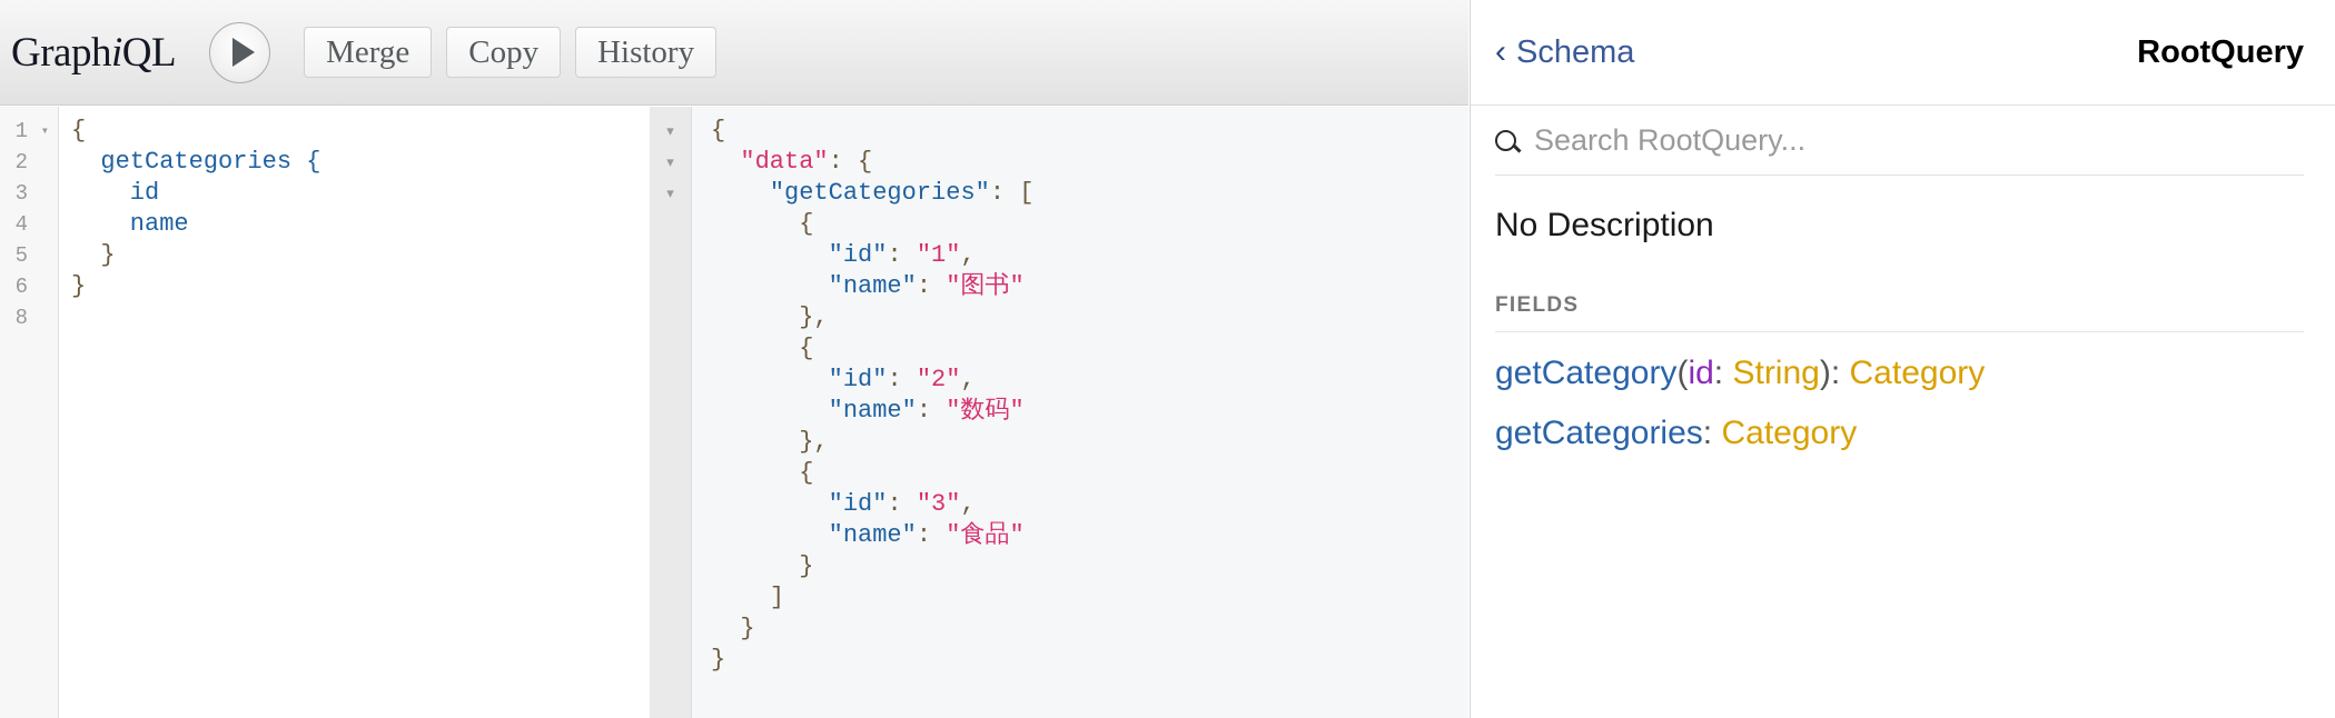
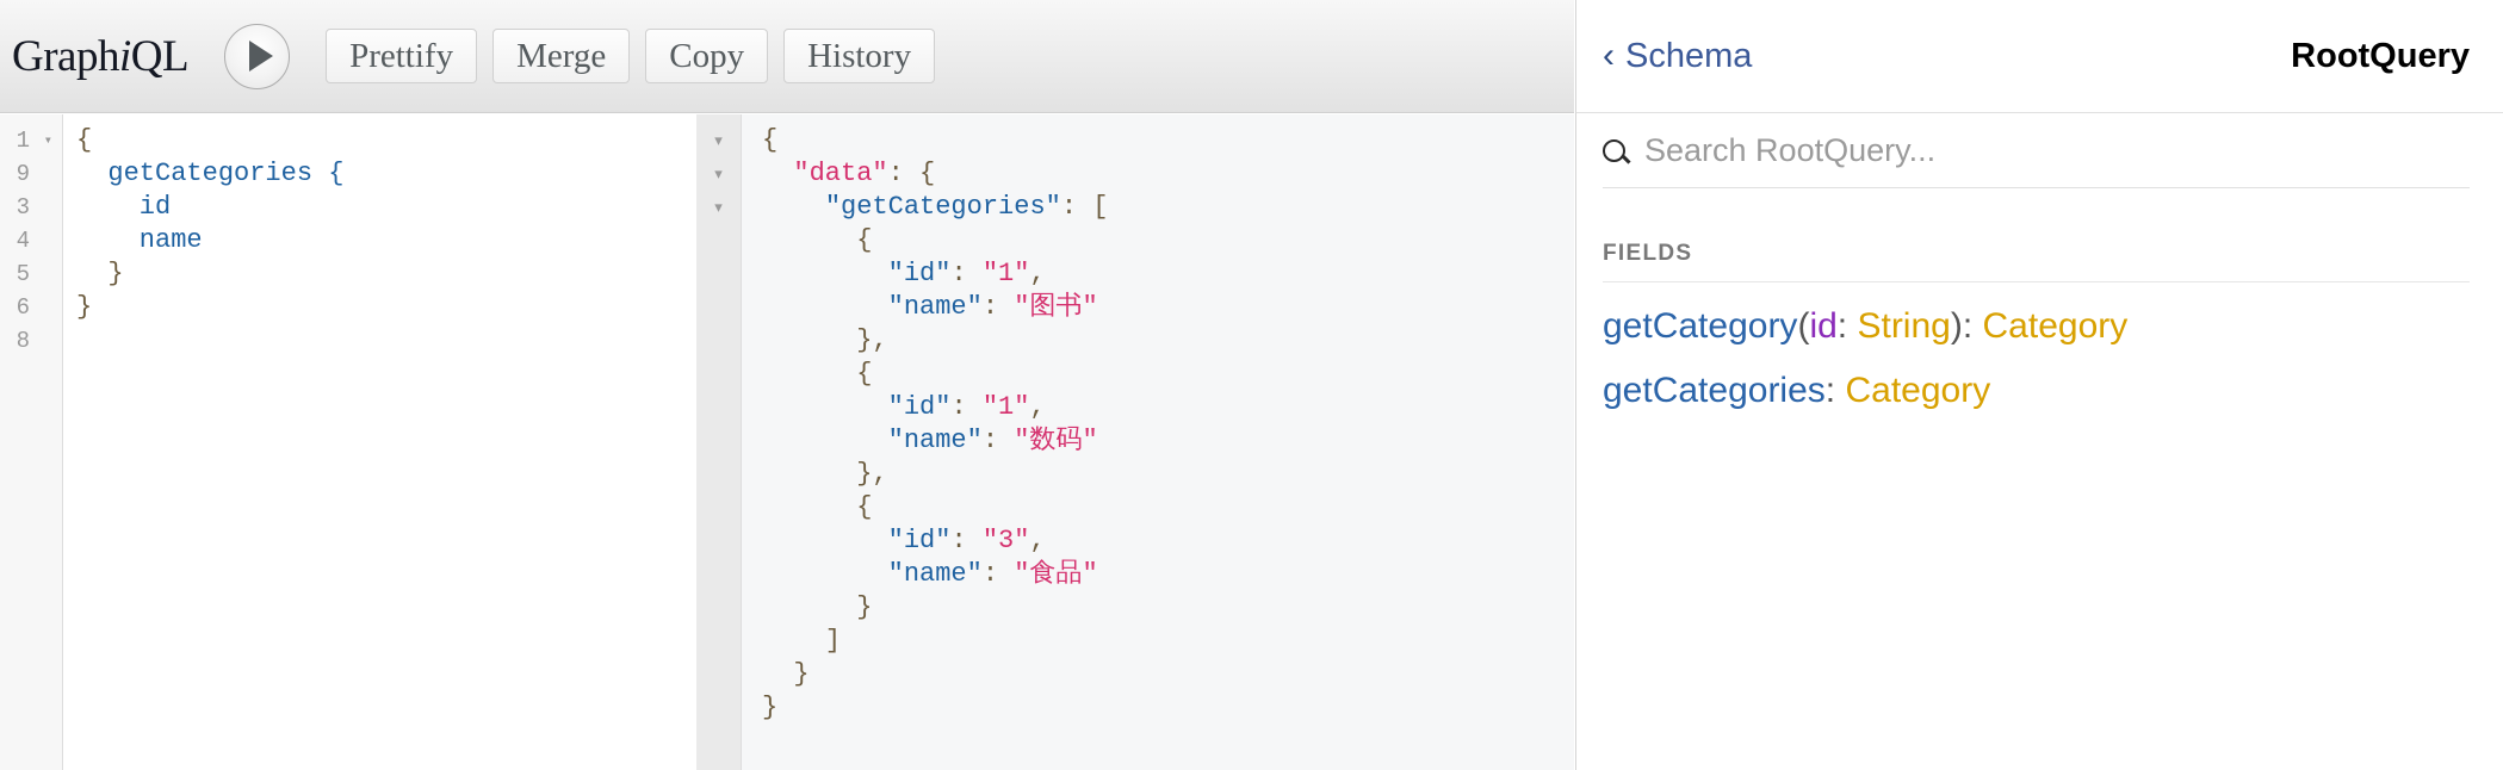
  GraphiQL
+ Prettify
  Merge
  Copy
  History
  1
  ▾
- 2
+ 9
  3
  4
  5
  6
  8
  { getCategories { id name } }
  ▾
  ▾
  ▾
- { "data": { "getCategories": [ { "id": "1", "name": "图书" }, { "id": "2", "name": "数码" }, { "id": "3", "name": "食品" } ] } }
+ { "data": { "getCategories": [ { "id": "1", "name": "图书" }, { "id": "1", "name": "数码" }, { "id": "3", "name": "食品" } ] } }
  ‹
  Schema
  RootQuery
  Search RootQuery...
- No Description
  FIELDS
  getCategory(id: String): Category
  getCategories: Category
